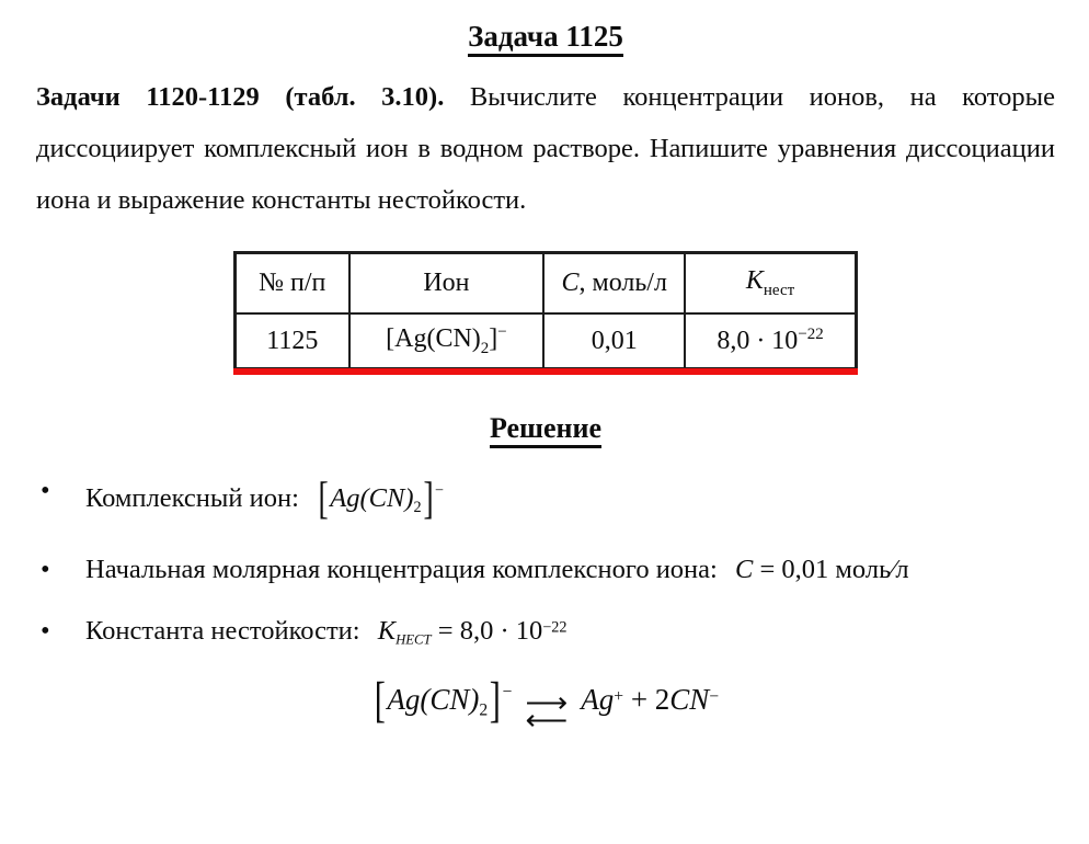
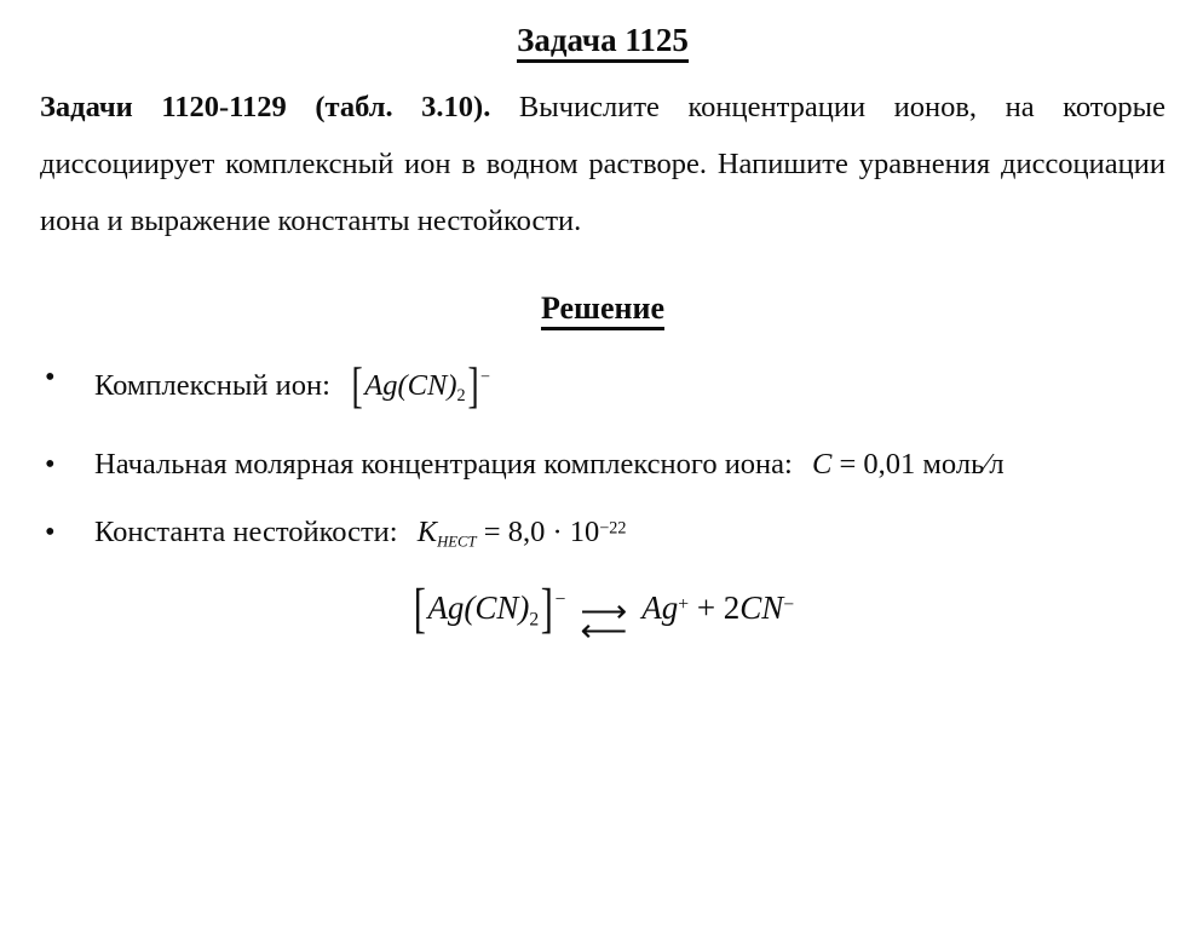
  Задача 1125
  Задачи 1120-1129 (табл. 3.10). Вычислите концентрации ионов, на которые диссоциирует комплексный ион в водном растворе. Напишите уравнения диссоциации иона и выражение константы нестойкости.
- № п/п	Ион	C, моль/л	Kнест
- 1125	[Ag(CN)2]−	0,01	8,0 · 10−22
  Решение
  •
  Комплексный ион: [Ag(CN)2]−
  •
  Начальная молярная концентрация комплексного иона: C = 0,01 моль∕л
  •
  Константа нестойкости: KНЕСТ = 8,0 · 10−22
  [Ag(CN)2]−
  ⟶
  ⟵
  Ag+ + 2CN−
